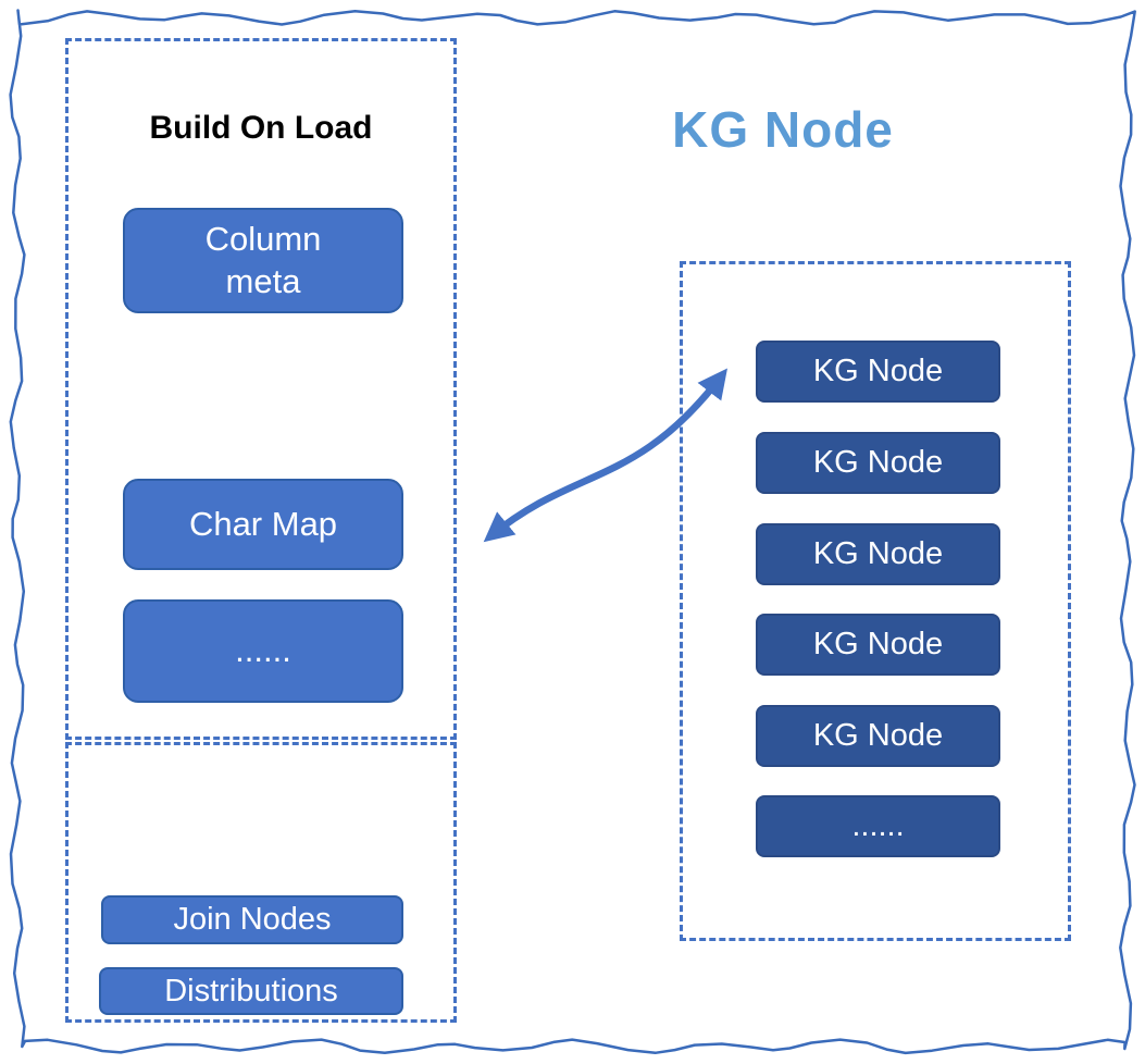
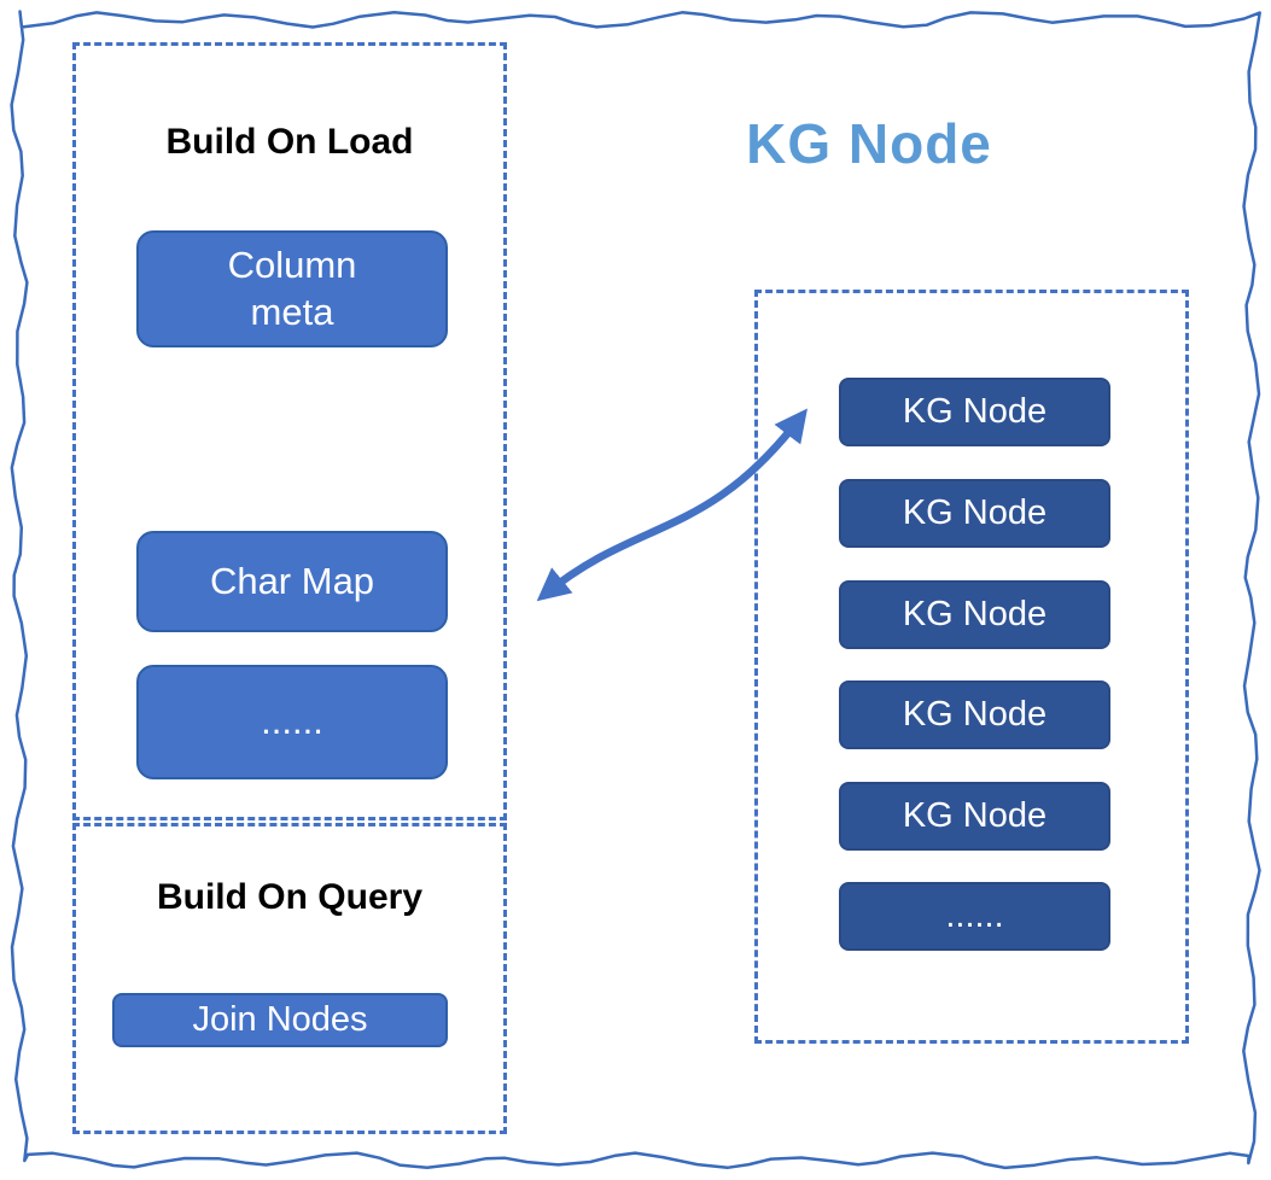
  KG Node
  Build On Load
  Column
  meta
  Char Map
  ......
+ Build On Query
  Join Nodes
- Distributions
  KG Node
  KG Node
  KG Node
  KG Node
  KG Node
  ......
